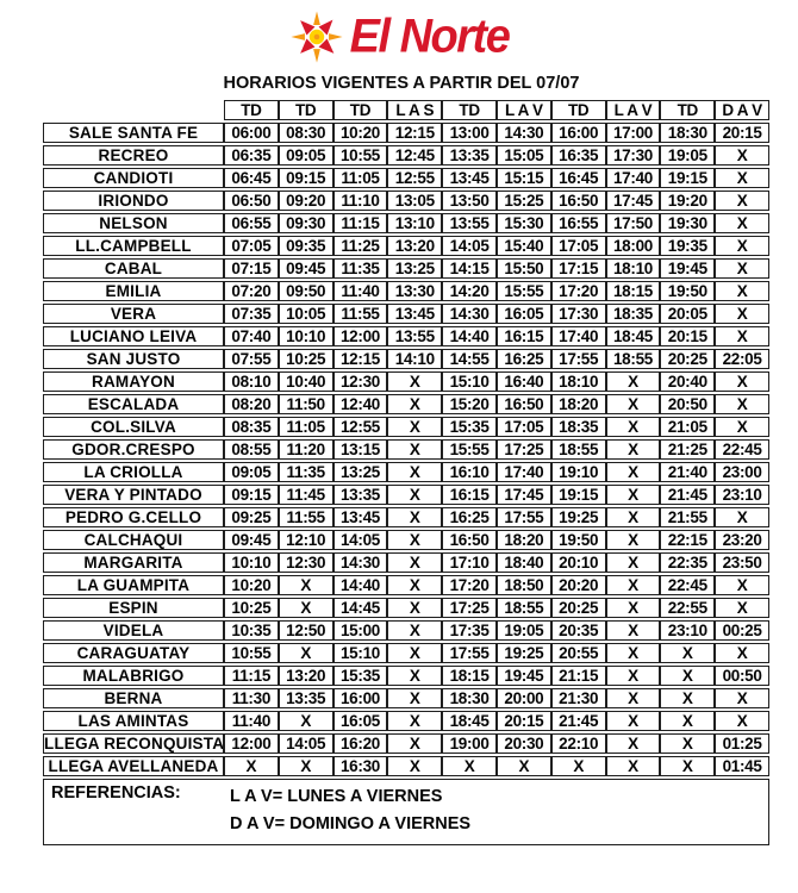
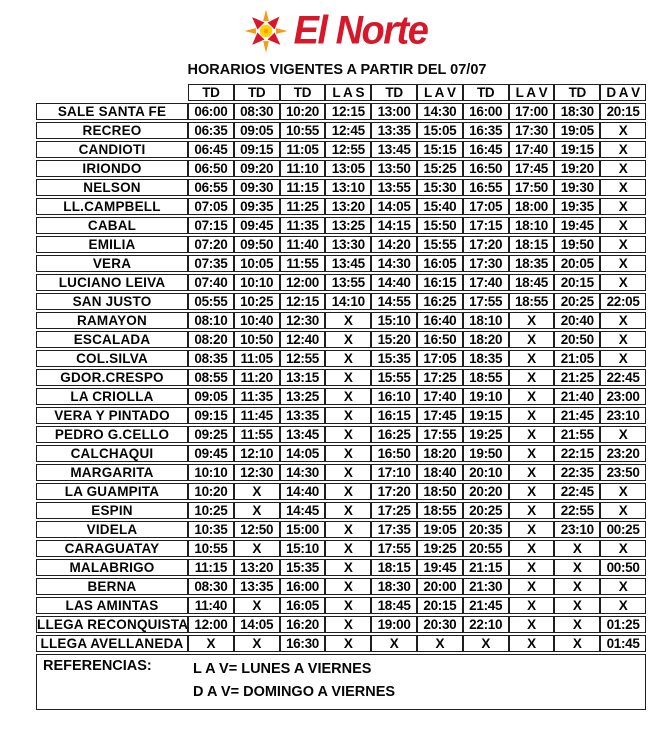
  El Norte
  HORARIOS VIGENTES A PARTIR DEL 07/07
  	TD	TD	TD	L A S	TD	L A V	TD	L A V	TD	D A V
  SALE SANTA FE	06:00	08:30	10:20	12:15	13:00	14:30	16:00	17:00	18:30	20:15
  RECREO	06:35	09:05	10:55	12:45	13:35	15:05	16:35	17:30	19:05	X
  CANDIOTI	06:45	09:15	11:05	12:55	13:45	15:15	16:45	17:40	19:15	X
  IRIONDO	06:50	09:20	11:10	13:05	13:50	15:25	16:50	17:45	19:20	X
  NELSON	06:55	09:30	11:15	13:10	13:55	15:30	16:55	17:50	19:30	X
  LL.CAMPBELL	07:05	09:35	11:25	13:20	14:05	15:40	17:05	18:00	19:35	X
  CABAL	07:15	09:45	11:35	13:25	14:15	15:50	17:15	18:10	19:45	X
  EMILIA	07:20	09:50	11:40	13:30	14:20	15:55	17:20	18:15	19:50	X
  VERA	07:35	10:05	11:55	13:45	14:30	16:05	17:30	18:35	20:05	X
  LUCIANO LEIVA	07:40	10:10	12:00	13:55	14:40	16:15	17:40	18:45	20:15	X
- SAN JUSTO	07:55	10:25	12:15	14:10	14:55	16:25	17:55	18:55	20:25	22:05
+ SAN JUSTO	05:55	10:25	12:15	14:10	14:55	16:25	17:55	18:55	20:25	22:05
  RAMAYON	08:10	10:40	12:30	X	15:10	16:40	18:10	X	20:40	X
- ESCALADA	08:20	11:50	12:40	X	15:20	16:50	18:20	X	20:50	X
+ ESCALADA	08:20	10:50	12:40	X	15:20	16:50	18:20	X	20:50	X
  COL.SILVA	08:35	11:05	12:55	X	15:35	17:05	18:35	X	21:05	X
  GDOR.CRESPO	08:55	11:20	13:15	X	15:55	17:25	18:55	X	21:25	22:45
  LA CRIOLLA	09:05	11:35	13:25	X	16:10	17:40	19:10	X	21:40	23:00
  VERA Y PINTADO	09:15	11:45	13:35	X	16:15	17:45	19:15	X	21:45	23:10
  PEDRO G.CELLO	09:25	11:55	13:45	X	16:25	17:55	19:25	X	21:55	X
  CALCHAQUI	09:45	12:10	14:05	X	16:50	18:20	19:50	X	22:15	23:20
  MARGARITA	10:10	12:30	14:30	X	17:10	18:40	20:10	X	22:35	23:50
  LA GUAMPITA	10:20	X	14:40	X	17:20	18:50	20:20	X	22:45	X
  ESPIN	10:25	X	14:45	X	17:25	18:55	20:25	X	22:55	X
  VIDELA	10:35	12:50	15:00	X	17:35	19:05	20:35	X	23:10	00:25
  CARAGUATAY	10:55	X	15:10	X	17:55	19:25	20:55	X	X	X
  MALABRIGO	11:15	13:20	15:35	X	18:15	19:45	21:15	X	X	00:50
- BERNA	11:30	13:35	16:00	X	18:30	20:00	21:30	X	X	X
+ BERNA	08:30	13:35	16:00	X	18:30	20:00	21:30	X	X	X
  LAS AMINTAS	11:40	X	16:05	X	18:45	20:15	21:45	X	X	X
  LLEGA RECONQUISTA	12:00	14:05	16:20	X	19:00	20:30	22:10	X	X	01:25
  LLEGA AVELLANEDA	X	X	16:30	X	X	X	X	X	X	01:45
  REFERENCIAS:
  L A V= LUNES A VIERNES
  D A V= DOMINGO A VIERNES
